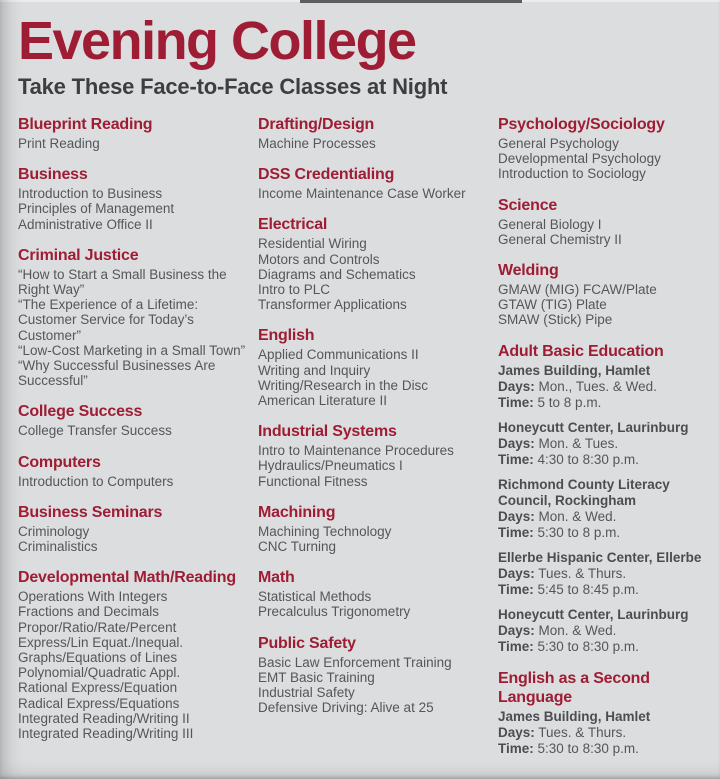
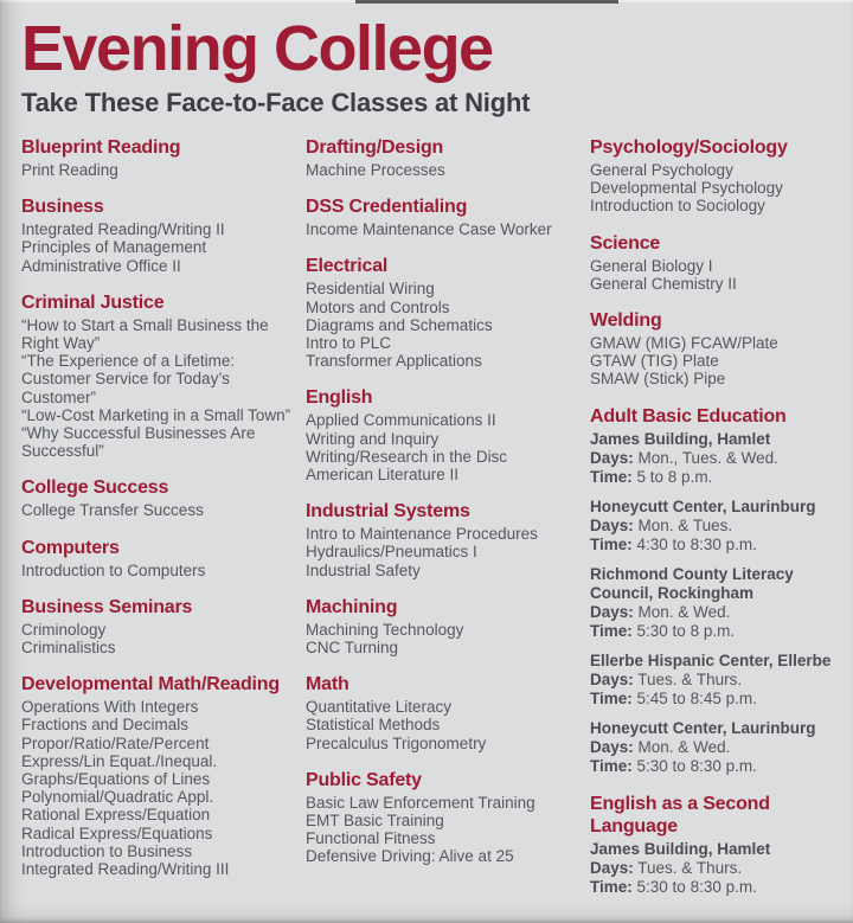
  Evening College
  Take These Face-to-Face Classes at Night
  Blueprint Reading
  Print Reading
  Business
- Introduction to Business
+ Integrated Reading/Writing II
  Principles of Management
  Administrative Office II
  Criminal Justice
  “How to Start a Small Business the Right Way”
  “The Experience of a Lifetime: Customer Service for Today’s Customer”
  “Low-Cost Marketing in a Small Town”
  “Why Successful Businesses Are Successful”
  College Success
  College Transfer Success
  Computers
  Introduction to Computers
  Business Seminars
  Criminology
  Criminalistics
  Developmental Math/Reading
  Operations With Integers
  Fractions and Decimals
  Propor/Ratio/Rate/Percent
  Express/Lin Equat./Inequal.
  Graphs/Equations of Lines
  Polynomial/Quadratic Appl.
  Rational Express/Equation
  Radical Express/Equations
- Integrated Reading/Writing II
+ Introduction to Business
  Integrated Reading/Writing III
  Drafting/Design
  Machine Processes
  DSS Credentialing
  Income Maintenance Case Worker
  Electrical
  Residential Wiring
  Motors and Controls
  Diagrams and Schematics
  Intro to PLC
  Transformer Applications
  English
  Applied Communications II
  Writing and Inquiry
  Writing/Research in the Disc
  American Literature II
  Industrial Systems
  Intro to Maintenance Procedures
  Hydraulics/Pneumatics I
- Functional Fitness
+ Industrial Safety
  Machining
  Machining Technology
  CNC Turning
  Math
+ Quantitative Literacy
  Statistical Methods
  Precalculus Trigonometry
  Public Safety
  Basic Law Enforcement Training
  EMT Basic Training
- Industrial Safety
+ Functional Fitness
  Defensive Driving: Alive at 25
  Psychology/Sociology
  General Psychology
  Developmental Psychology
  Introduction to Sociology
  Science
  General Biology I
  General Chemistry II
  Welding
  GMAW (MIG) FCAW/Plate
  GTAW (TIG) Plate
  SMAW (Stick) Pipe
  Adult Basic Education
  James Building, Hamlet
  Days: Mon., Tues. & Wed.
  Time: 5 to 8 p.m.
  Honeycutt Center, Laurinburg
  Days: Mon. & Tues.
  Time: 4:30 to 8:30 p.m.
  Richmond County Literacy Council, Rockingham
  Days: Mon. & Wed.
  Time: 5:30 to 8 p.m.
  Ellerbe Hispanic Center, Ellerbe
  Days: Tues. & Thurs.
  Time: 5:45 to 8:45 p.m.
  Honeycutt Center, Laurinburg
  Days: Mon. & Wed.
  Time: 5:30 to 8:30 p.m.
  English as a Second Language
  James Building, Hamlet
  Days: Tues. & Thurs.
  Time: 5:30 to 8:30 p.m.
